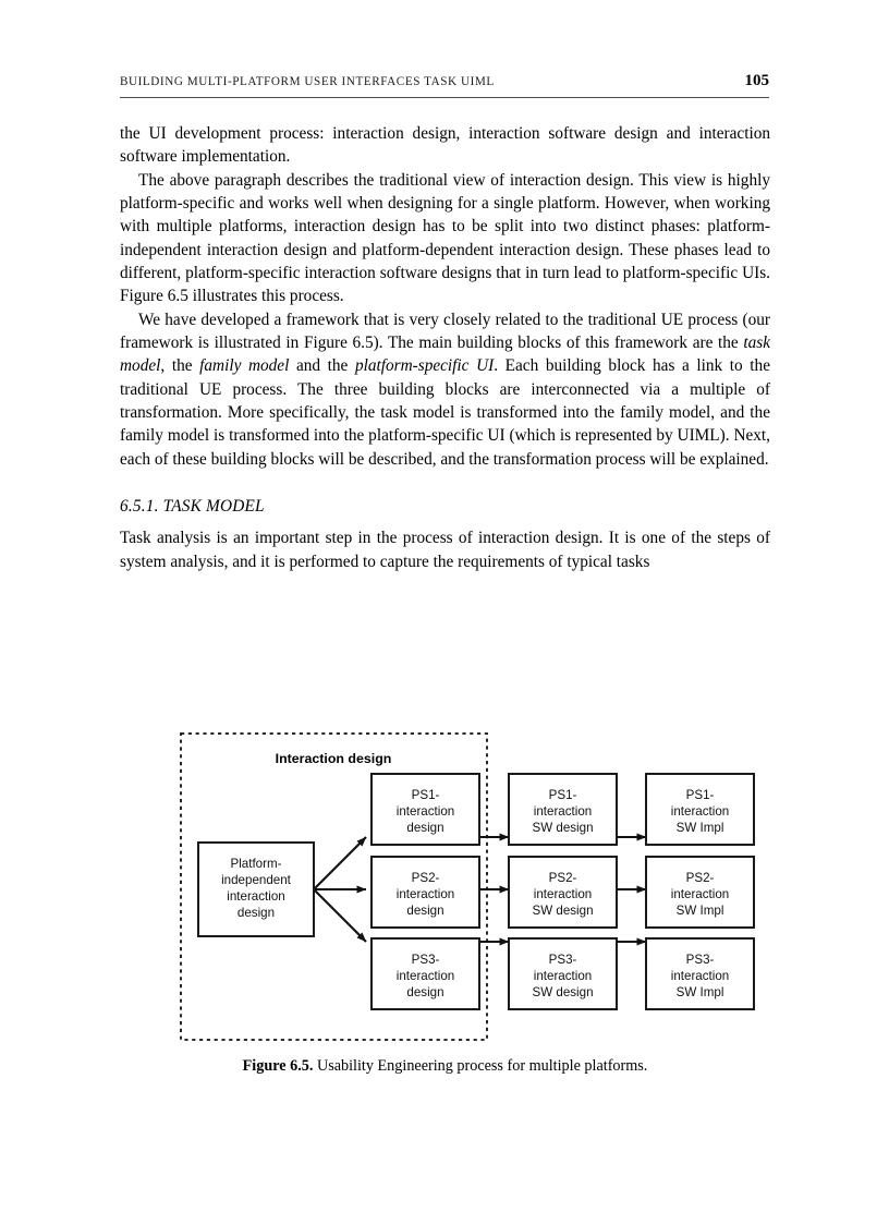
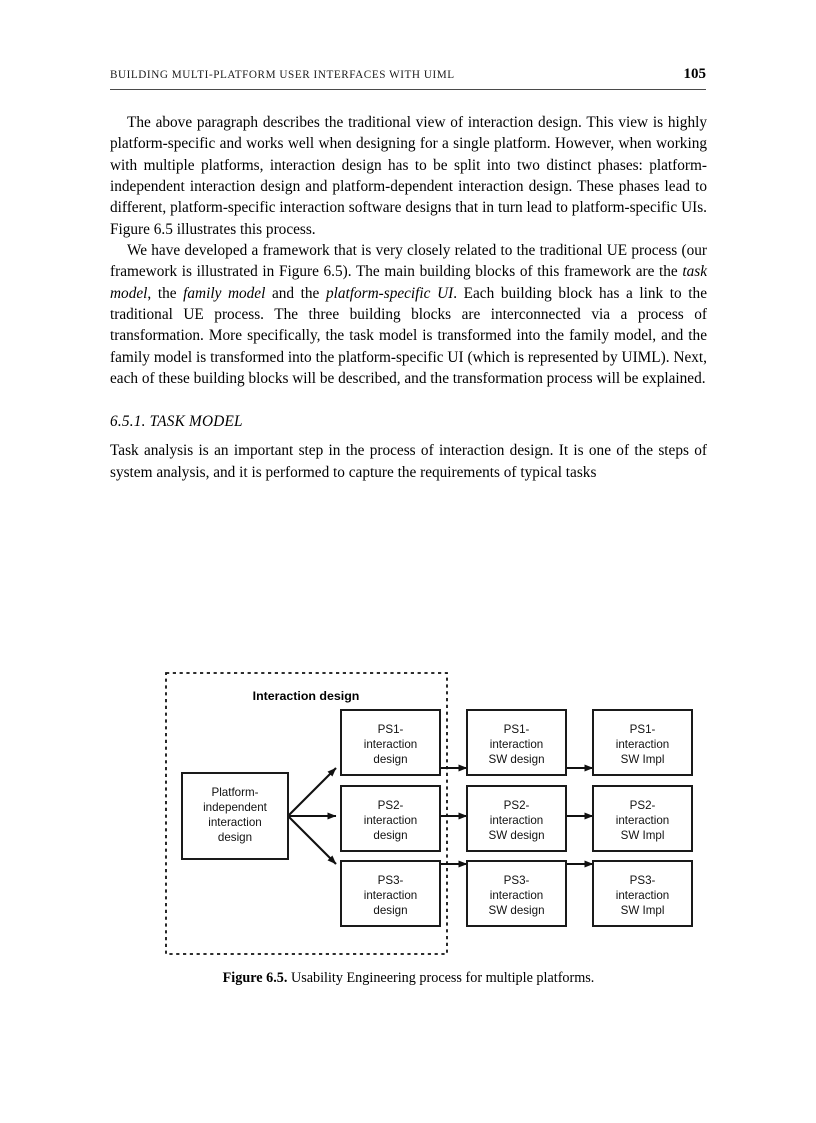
- BUILDING MULTI-PLATFORM USER INTERFACES TASK UIML
+ BUILDING MULTI-PLATFORM USER INTERFACES WITH UIML
  105
- the UI development process: interaction design, interaction software design and interaction software implementation.
  The above paragraph describes the traditional view of interaction design. This view is highly platform-specific and works well when designing for a single platform. However, when working with multiple platforms, interaction design has to be split into two distinct phases: platform-independent interaction design and platform-dependent interaction design. These phases lead to different, platform-specific interaction software designs that in turn lead to platform-specific UIs. Figure 6.5 illustrates this process.
- We have developed a framework that is very closely related to the traditional UE process (our framework is illustrated in Figure 6.5). The main building blocks of this framework are the task model, the family model and the platform-specific UI. Each building block has a link to the traditional UE process. The three building blocks are interconnected via a multiple of transformation. More specifically, the task model is transformed into the family model, and the family model is transformed into the platform-specific UI (which is represented by UIML). Next, each of these building blocks will be described, and the transformation process will be explained.
+ We have developed a framework that is very closely related to the traditional UE process (our framework is illustrated in Figure 6.5). The main building blocks of this framework are the task model, the family model and the platform-specific UI. Each building block has a link to the traditional UE process. The three building blocks are interconnected via a process of transformation. More specifically, the task model is transformed into the family model, and the family model is transformed into the platform-specific UI (which is represented by UIML). Next, each of these building blocks will be described, and the transformation process will be explained.
  6.5.1. TASK MODEL
  Task analysis is an important step in the process of interaction design. It is one of the steps of system analysis, and it is performed to capture the requirements of typical tasks
  Interaction design
  Platform-
  independent
  interaction
  design
  PS1-
  interaction
  design
  PS2-
  interaction
  design
  PS3-
  interaction
  design
  PS1-
  interaction
  SW design
  PS2-
  interaction
  SW design
  PS3-
  interaction
  SW design
  PS1-
  interaction
  SW Impl
  PS2-
  interaction
  SW Impl
  PS3-
  interaction
  SW Impl
  Figure 6.5. Usability Engineering process for multiple platforms.
